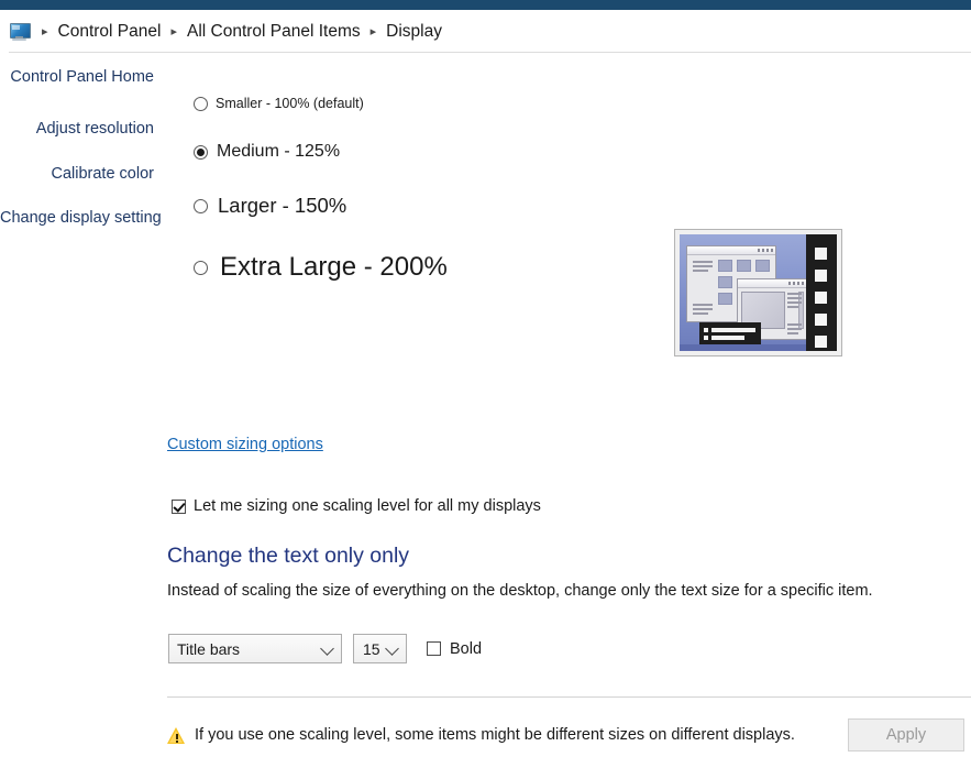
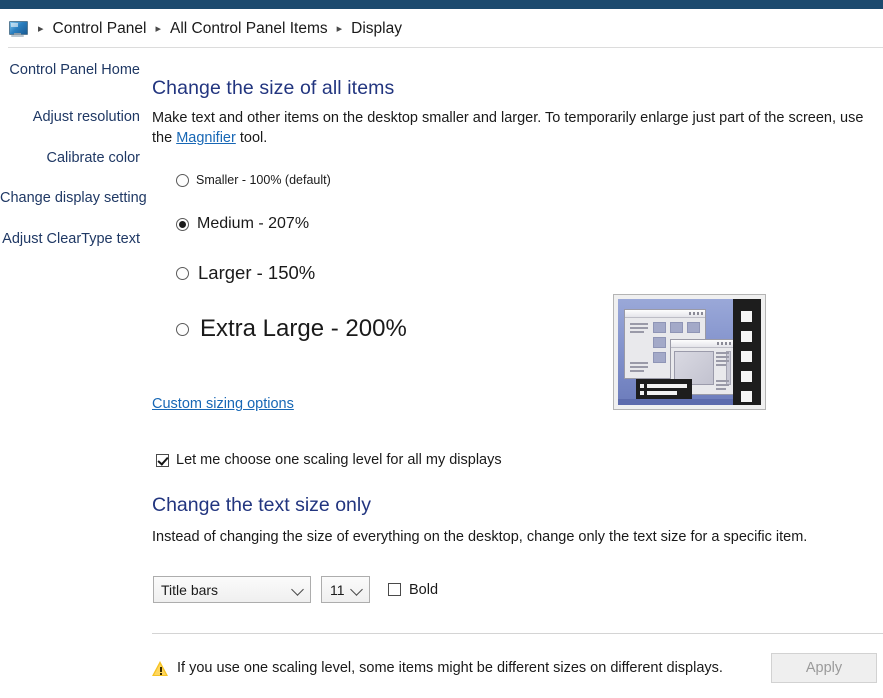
  ▸
  Control Panel
  ▸
  All Control Panel Items
  ▸
  Display
  Control Panel Home
  Adjust resolution
  Calibrate color
  Change display setting
+ Adjust ClearType text
+ Change the size of all items
+ Make text and other items on the desktop smaller and larger. To temporarily enlarge just part of the screen, use the Magnifier tool.
  Smaller - 100% (default)
- Medium - 125%
+ Medium - 207%
  Larger - 150%
  Extra Large - 200%
  Custom sizing options
- Let me sizing one scaling level for all my displays
+ Let me choose one scaling level for all my displays
- Change the text only only
+ Change the text size only
- Instead of scaling the size of everything on the desktop, change only the text size for a specific item.
+ Instead of changing the size of everything on the desktop, change only the text size for a specific item.
  Title bars
- 15
+ 11
  Bold
  If you use one scaling level, some items might be different sizes on different displays.
  Apply
